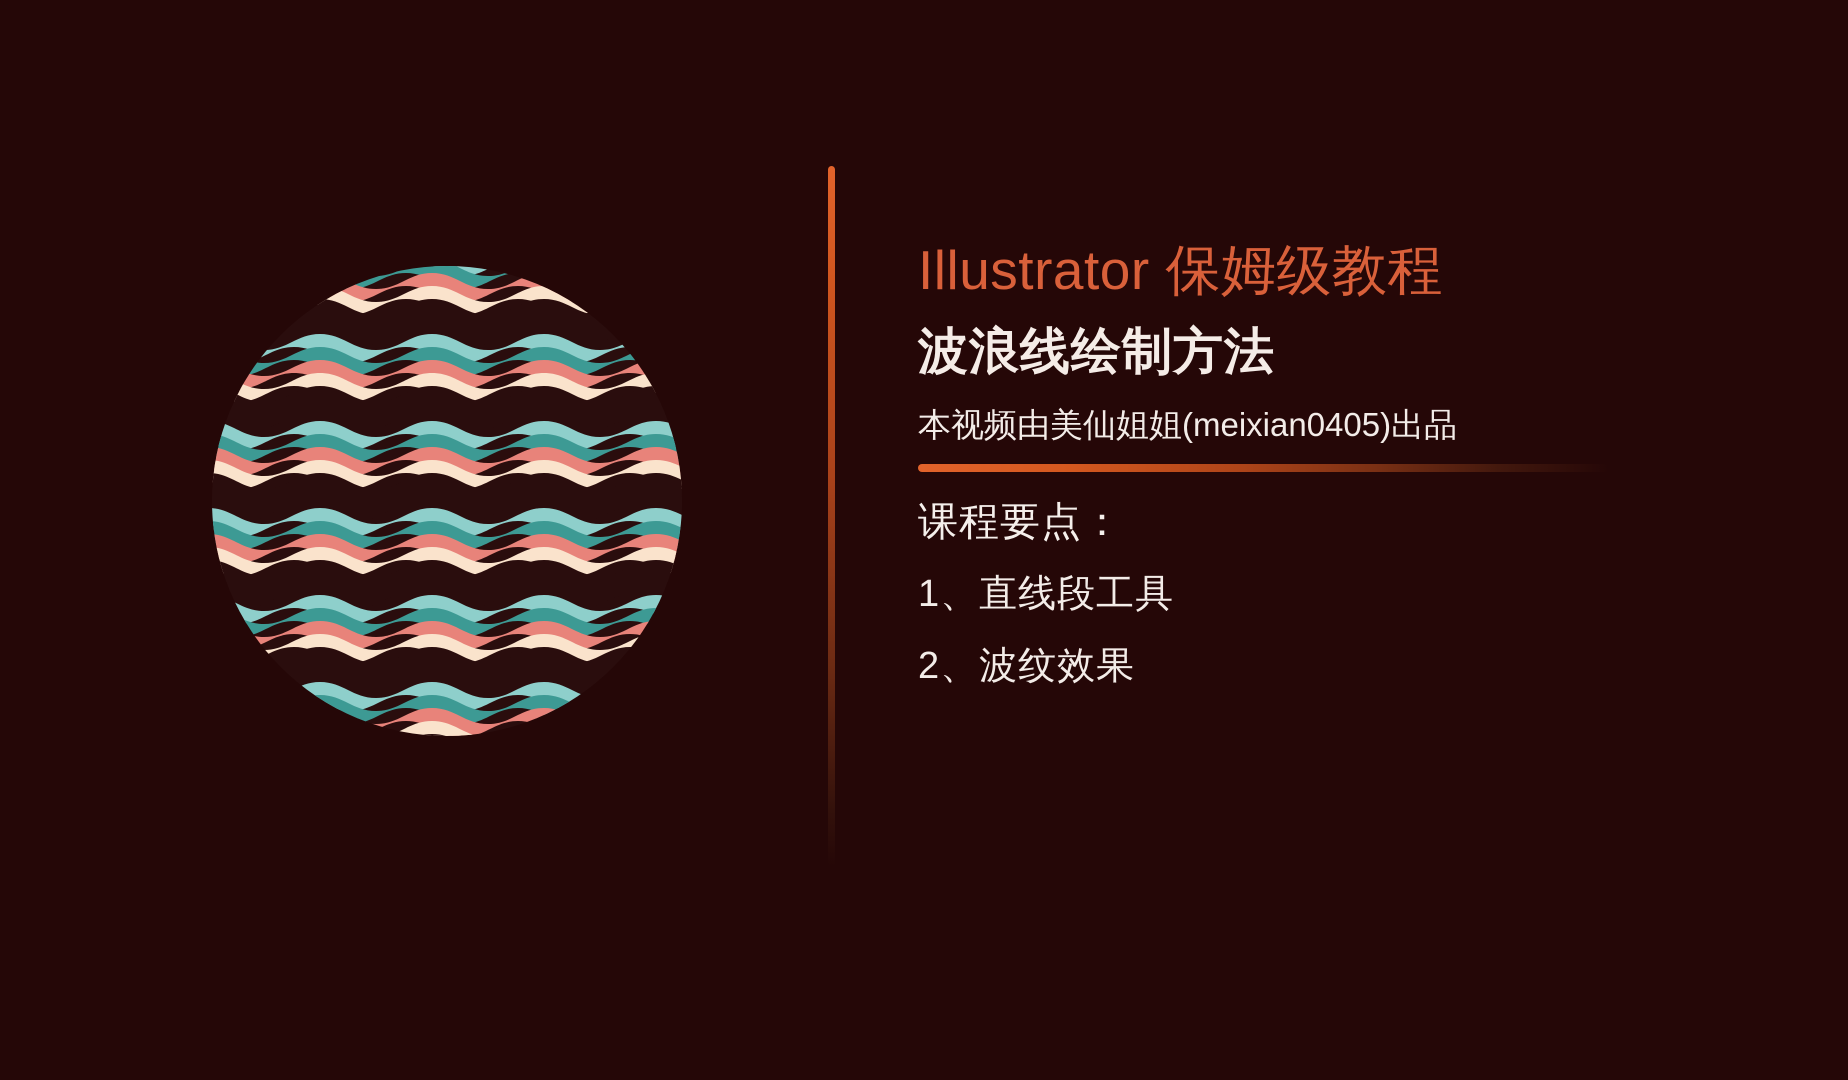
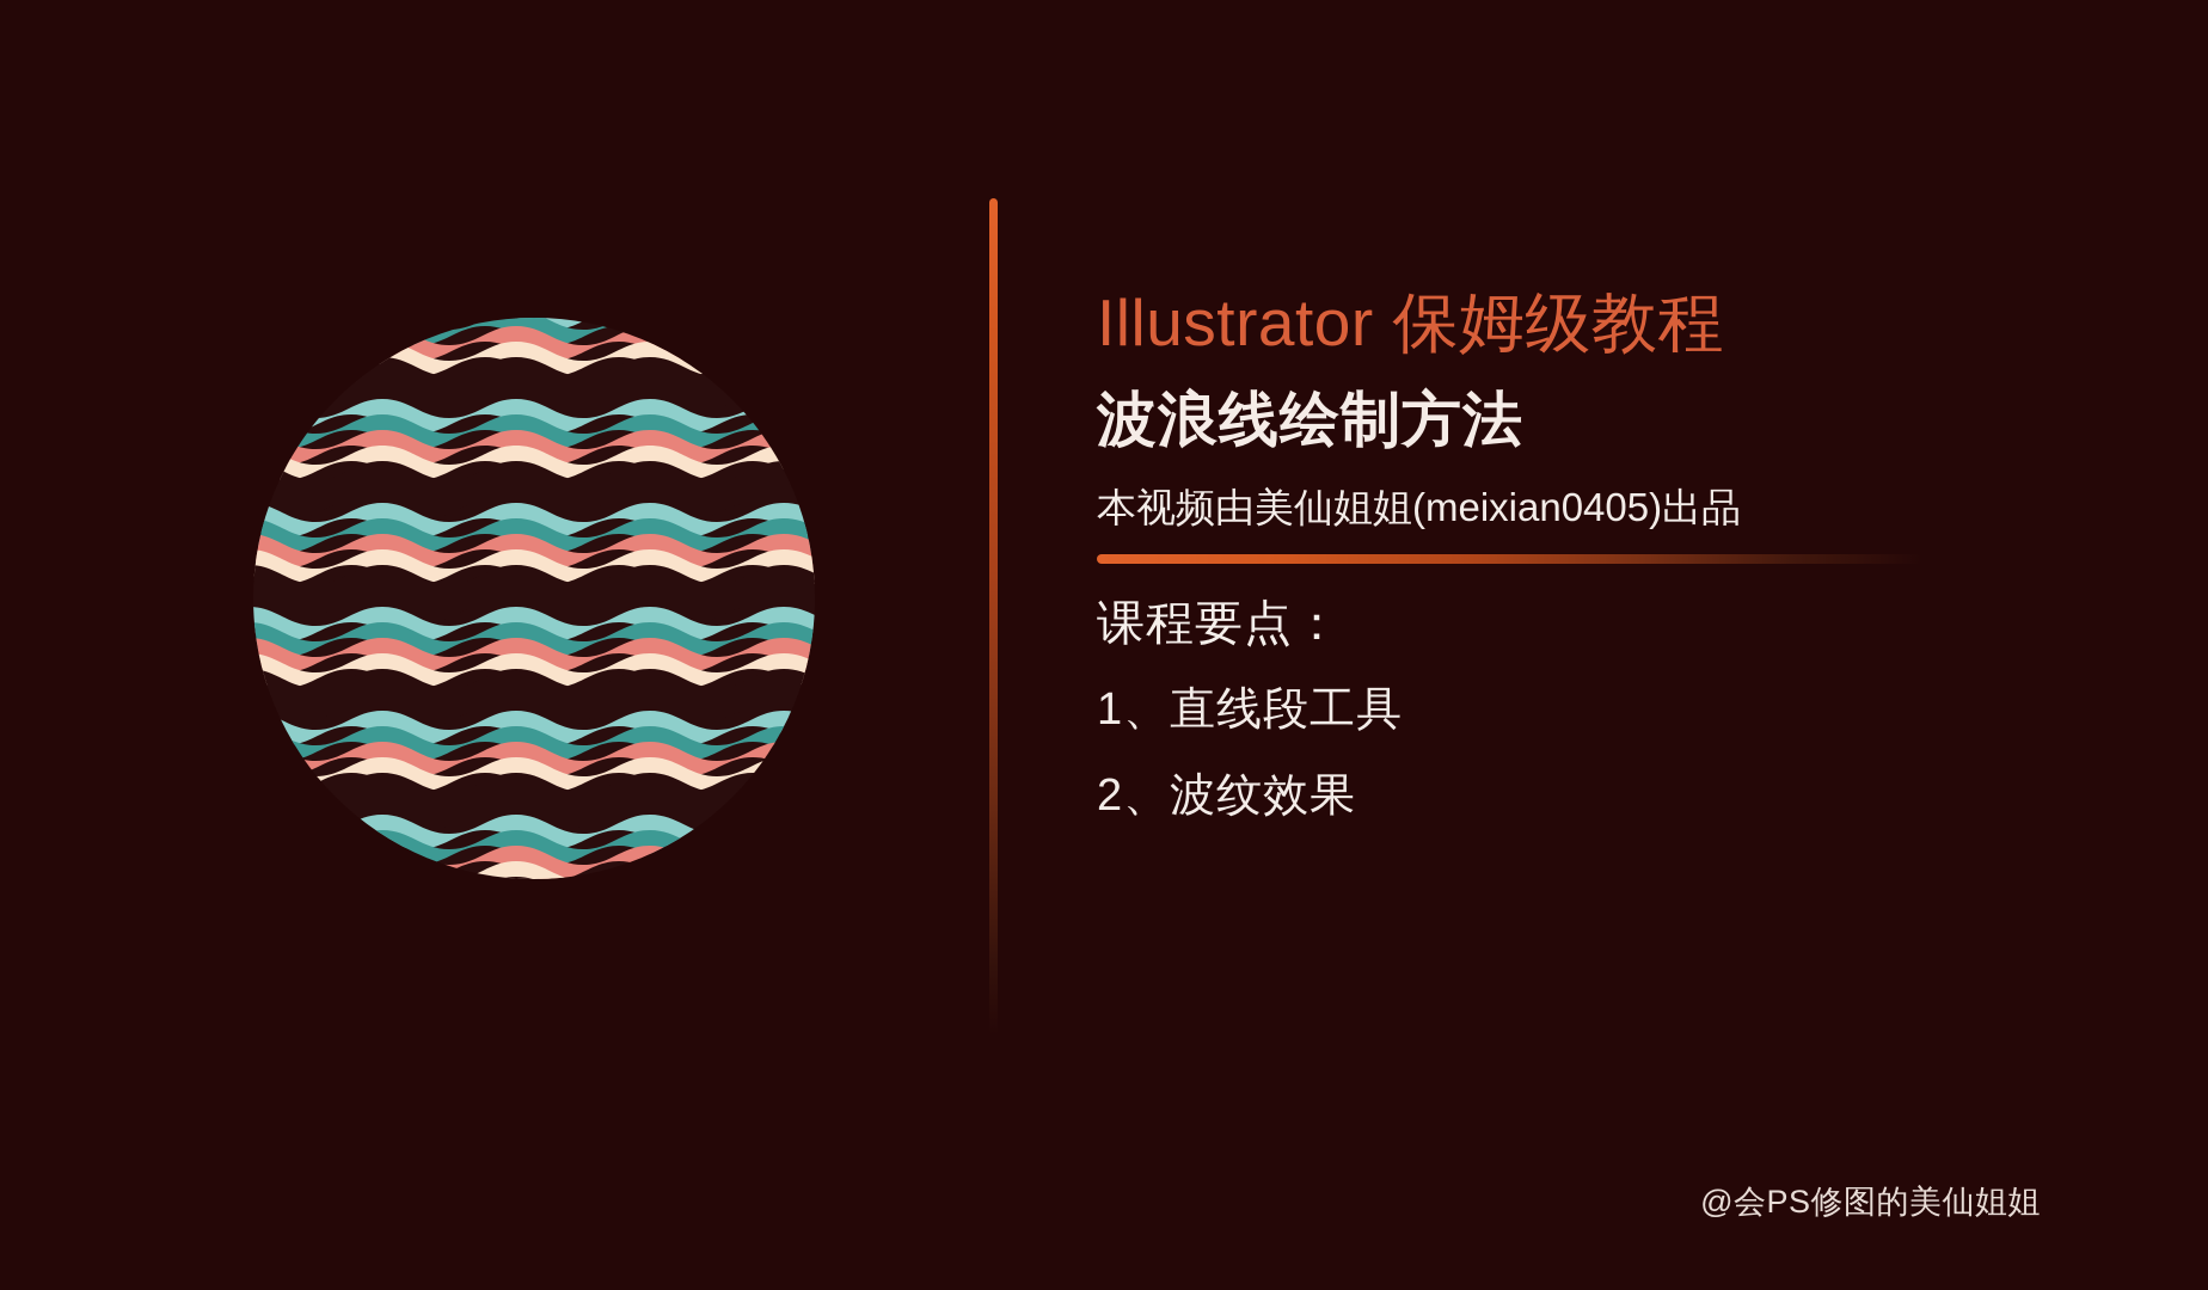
  Illustrator 保姆级教程
  波浪线绘制方法
  本视频由美仙姐姐(meixian0405)出品
  课程要点：
  1、直线段工具
  2、波纹效果
+ @会PS修图的美仙姐姐
